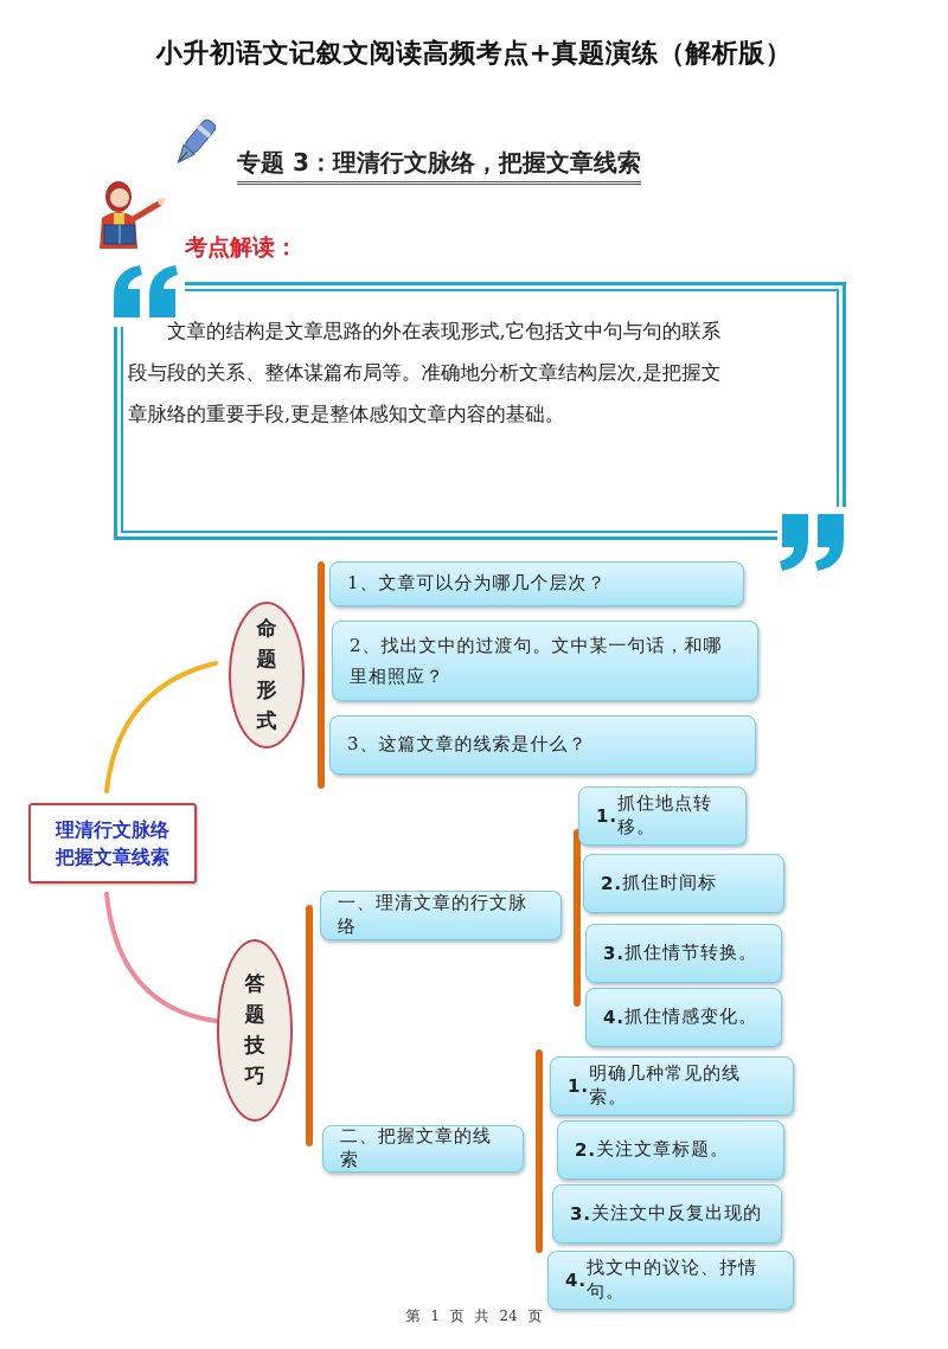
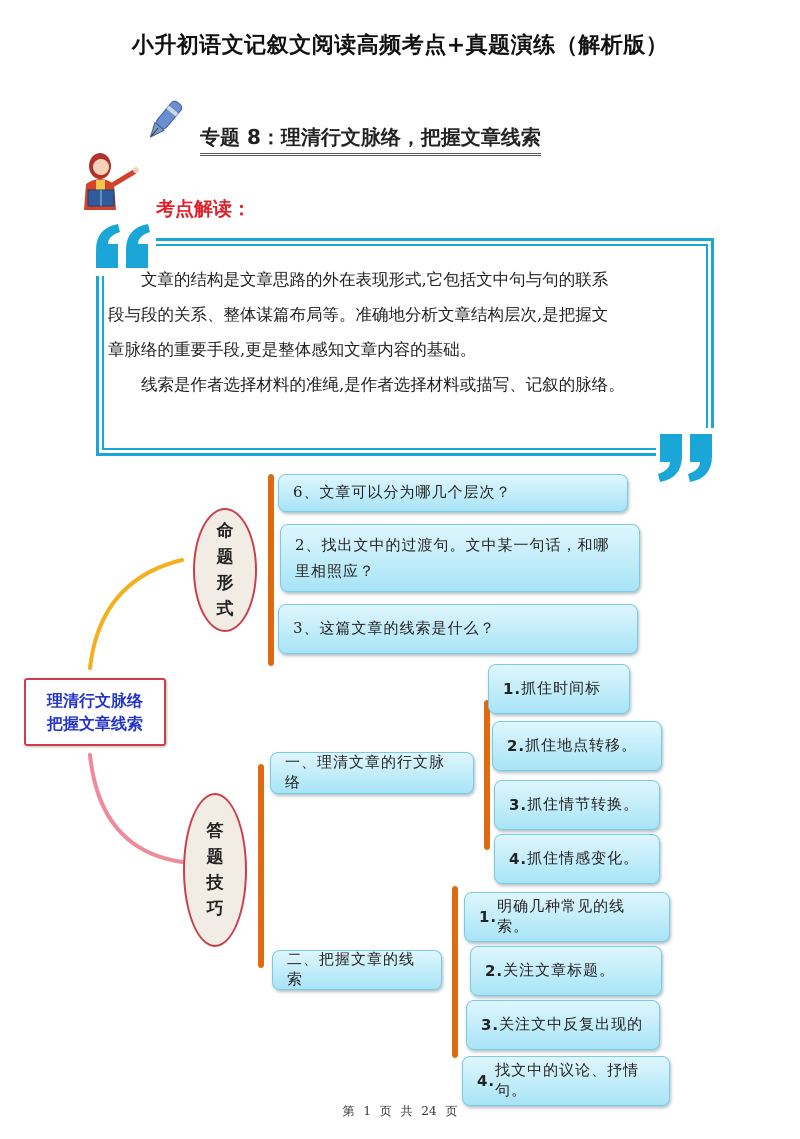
  小升初语文记叙文阅读高频考点+真题演练（解析版）
- 专题 3：理清行文脉络，把握文章线索
+ 专题 8：理清行文脉络，把握文章线索
  考点解读：
  文章的结构是文章思路的外在表现形式,它包括文中句与句的联系
  段与段的关系、整体谋篇布局等。准确地分析文章结构层次,是把握文
  章脉络的重要手段,更是整体感知文章内容的基础。
+ 线索是作者选择材料的准绳,是作者选择材料或描写、记叙的脉络。
  理清行文脉络
  把握文章线索
  命
  题
  形
  式
- 1、文章可以分为哪几个层次？
+ 6、文章可以分为哪几个层次？
  2、找出文中的过渡句。文中某一句话，和哪里相照应？
  3、这篇文章的线索是什么？
  答
  题
  技
  巧
  一、理清文章的行文脉络
  1.
- 抓住地点转移。
+ 抓住时间标
  2.
- 抓住时间标
+ 抓住地点转移。
  3.
  抓住情节转换。
  4.
  抓住情感变化。
  二、把握文章的线索
  1.
  明确几种常见的线索。
  2.
  关注文章标题。
  3.
  关注文中反复出现的
  4.
  找文中的议论、抒情句。
  第 1 页 共 24 页
